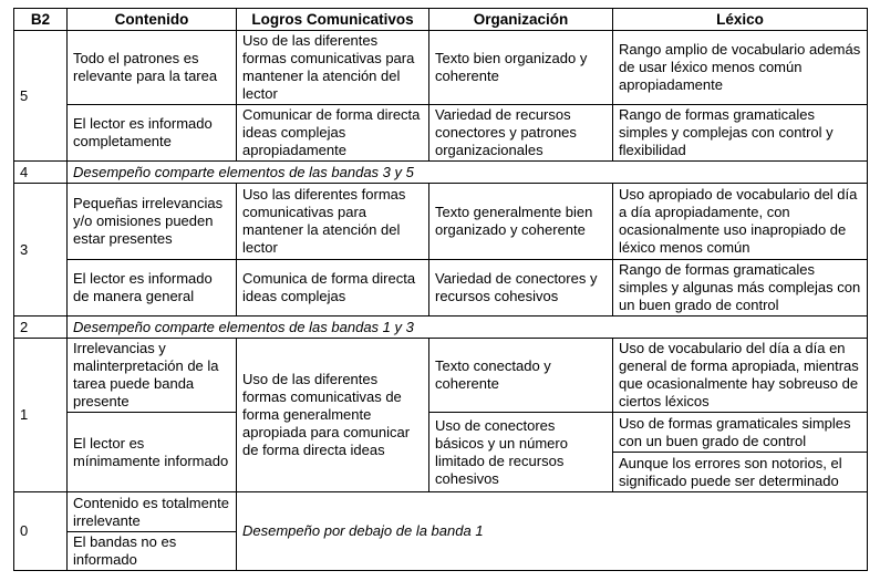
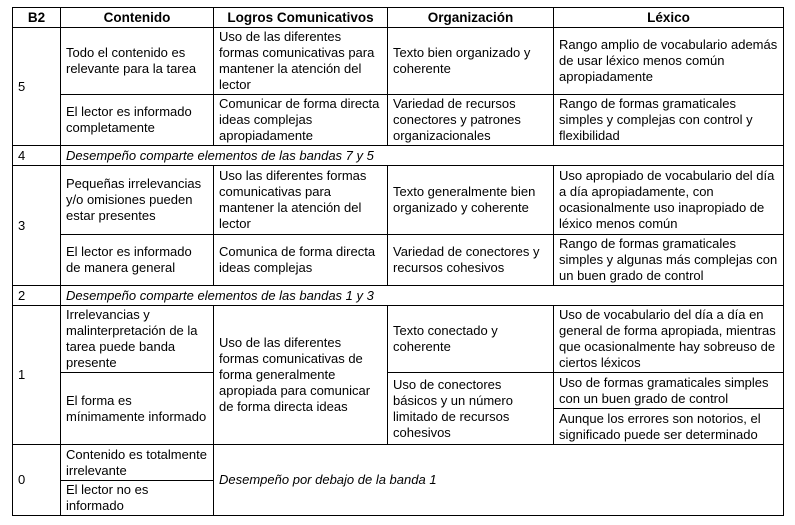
  B2	Contenido	Logros Comunicativos	Organización	Léxico
- 5	Todo el patrones es relevante para la tarea	Uso de las diferentes formas comunicativas para mantener la atención del lector	Texto bien organizado y coherente	Rango amplio de vocabulario además de usar léxico menos común apropiadamente
+ 5	Todo el contenido es relevante para la tarea	Uso de las diferentes formas comunicativas para mantener la atención del lector	Texto bien organizado y coherente	Rango amplio de vocabulario además de usar léxico menos común apropiadamente
  El lector es informado completamente	Comunicar de forma directa ideas complejas apropiadamente	Variedad de recursos conectores y patrones organizacionales	Rango de formas gramaticales simples y complejas con control y flexibilidad
- 4	Desempeño comparte elementos de las bandas 3 y 5
+ 4	Desempeño comparte elementos de las bandas 7 y 5
  3	Pequeñas irrelevancias y/o omisiones pueden estar presentes	Uso las diferentes formas comunicativas para mantener la atención del lector	Texto generalmente bien organizado y coherente	Uso apropiado de vocabulario del día a día apropiadamente, con ocasionalmente uso inapropiado de léxico menos común
  El lector es informado de manera general	Comunica de forma directa ideas complejas	Variedad de conectores y recursos cohesivos	Rango de formas gramaticales simples y algunas más complejas con un buen grado de control
  2	Desempeño comparte elementos de las bandas 1 y 3
  1	Irrelevancias y malinterpretación de la tarea puede banda presente	Uso de las diferentes formas comunicativas de forma generalmente apropiada para comunicar de forma directa ideas	Texto conectado y coherente	Uso de vocabulario del día a día en general de forma apropiada, mientras que ocasionalmente hay sobreuso de ciertos léxicos
- El lector es mínimamente informado	Uso de conectores básicos y un número limitado de recursos cohesivos	Uso de formas gramaticales simples con un buen grado de control
+ El forma es mínimamente informado	Uso de conectores básicos y un número limitado de recursos cohesivos	Uso de formas gramaticales simples con un buen grado de control
  Aunque los errores son notorios, el significado puede ser determinado
  0	Contenido es totalmente irrelevante	Desempeño por debajo de la banda 1
- El bandas no es informado
+ El lector no es informado
